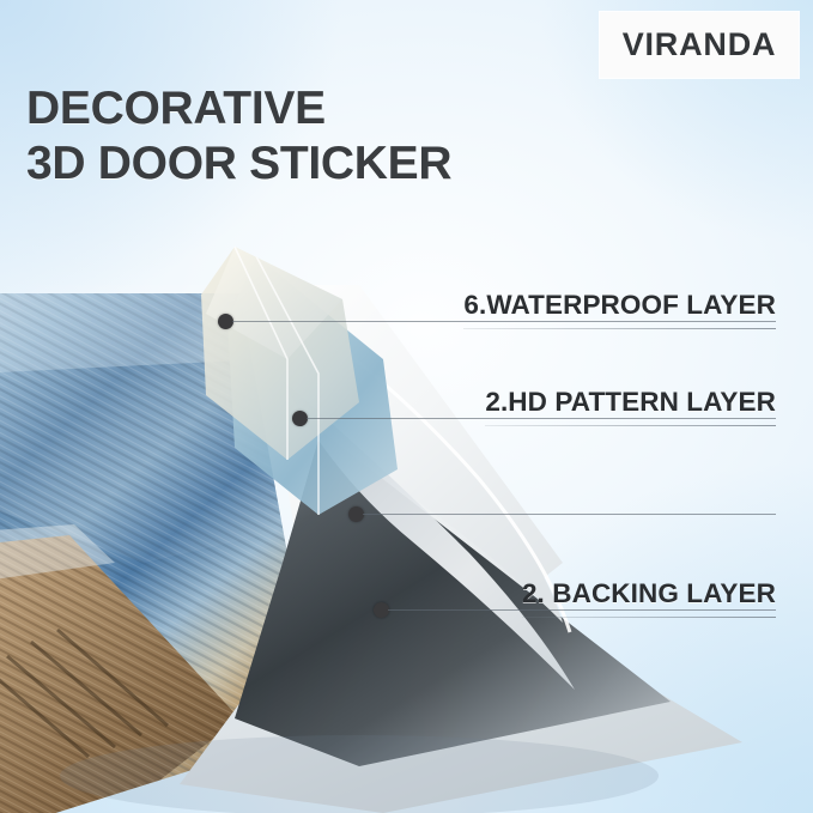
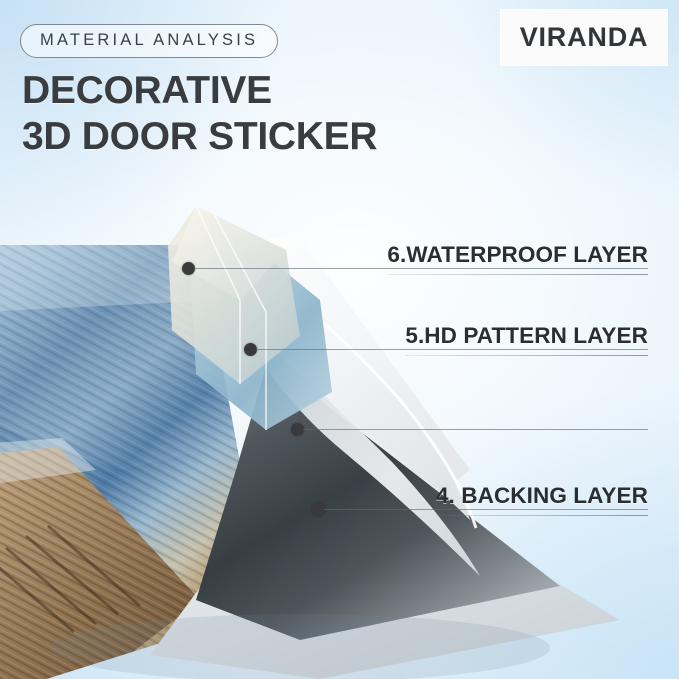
+ MATERIAL ANALYSIS
  DECORATIVE
  3D DOOR STICKER
  VIRANDA
  6.WATERPROOF LAYER
- 2.HD PATTERN LAYER
+ 5.HD PATTERN LAYER
- 2. BACKING LAYER
+ 4. BACKING LAYER
